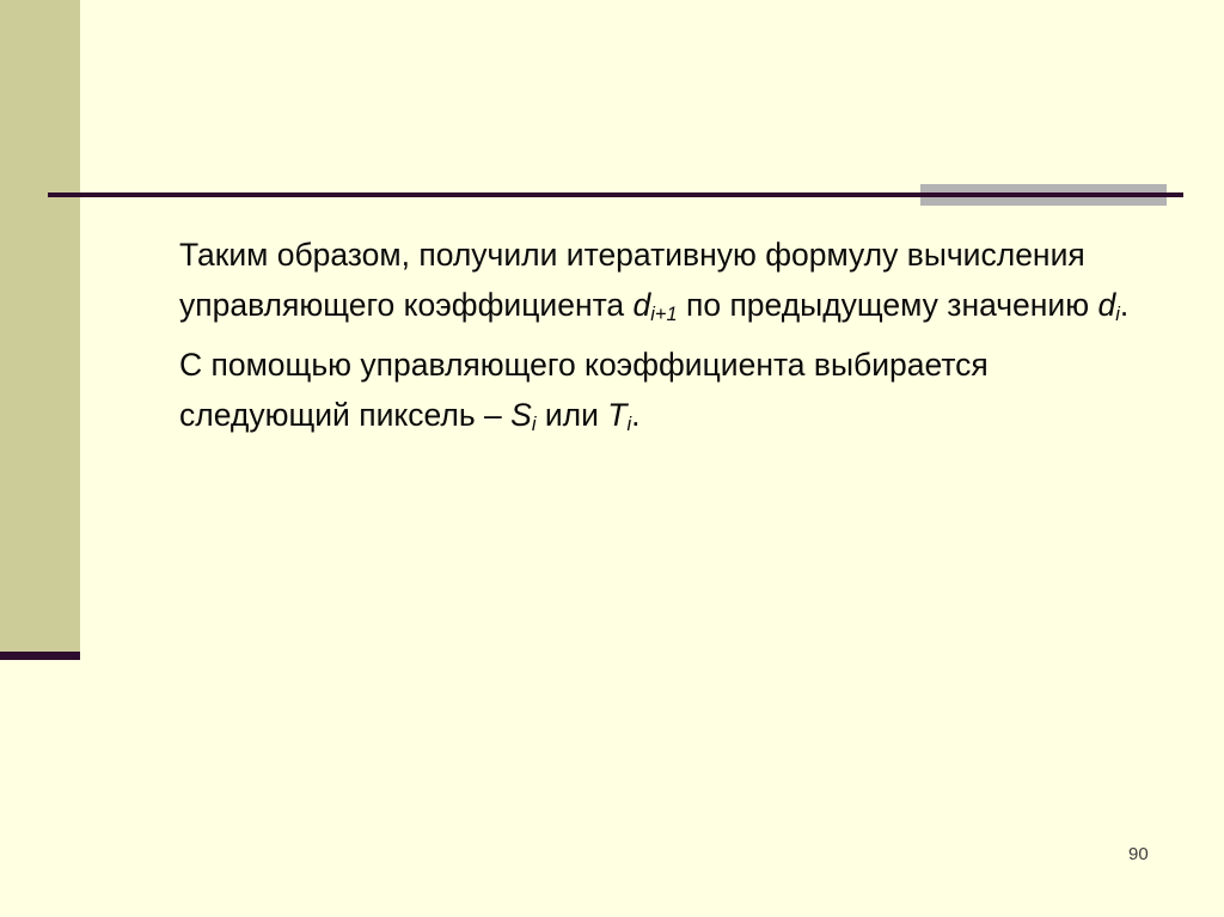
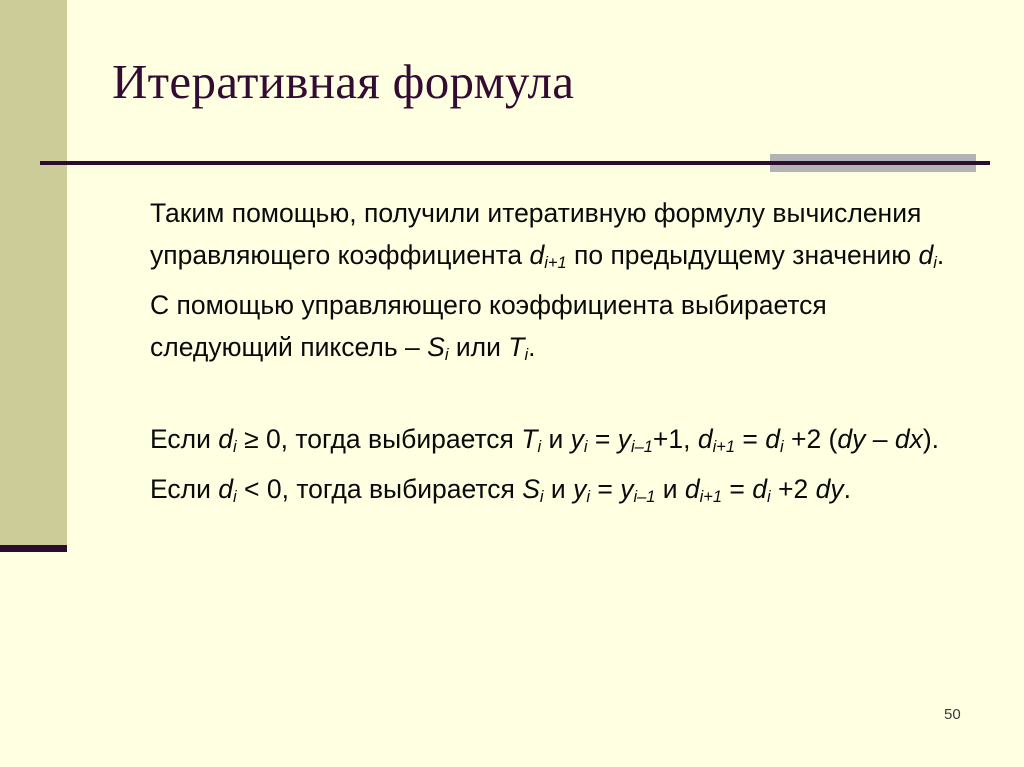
+ Итеративная формула
- Таким образом, получили итеративную формулу вычисления управляющего коэффициента di+1 по предыдущему значению di. С помощью управляющего коэффициента выбирается следующий пиксель – Si или Ti.
+ Таким помощью, получили итеративную формулу вычисления управляющего коэффициента di+1 по предыдущему значению di. С помощью управляющего коэффициента выбирается следующий пиксель – Si или Ti.
+ Если di ≥ 0, тогда выбирается Ti и yi = yi–1+1, di+1 = di +2 (dy – dx). Если di < 0, тогда выбирается Si и yi = yi–1 и di+1 = di +2 dy.
- 90
+ 50
